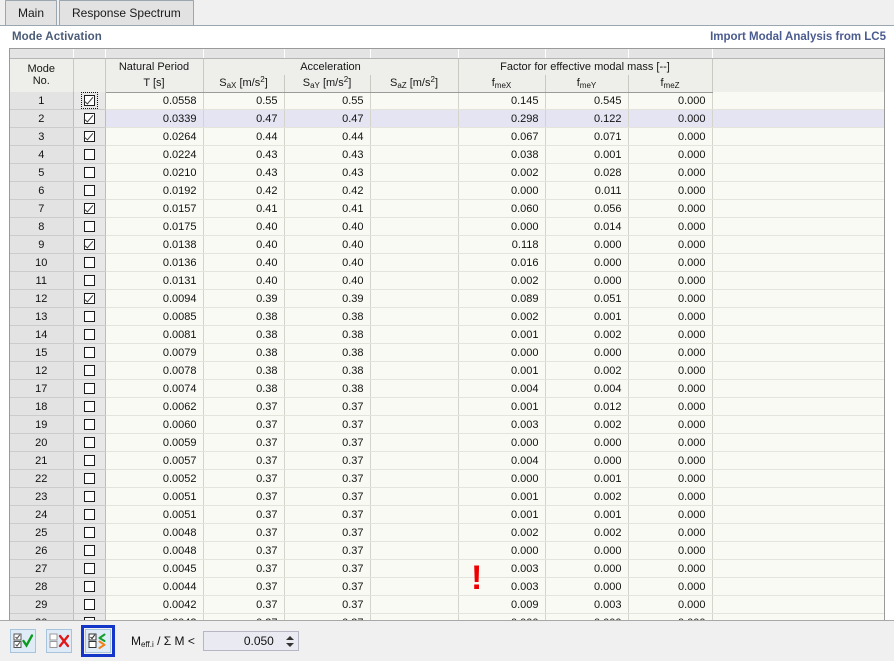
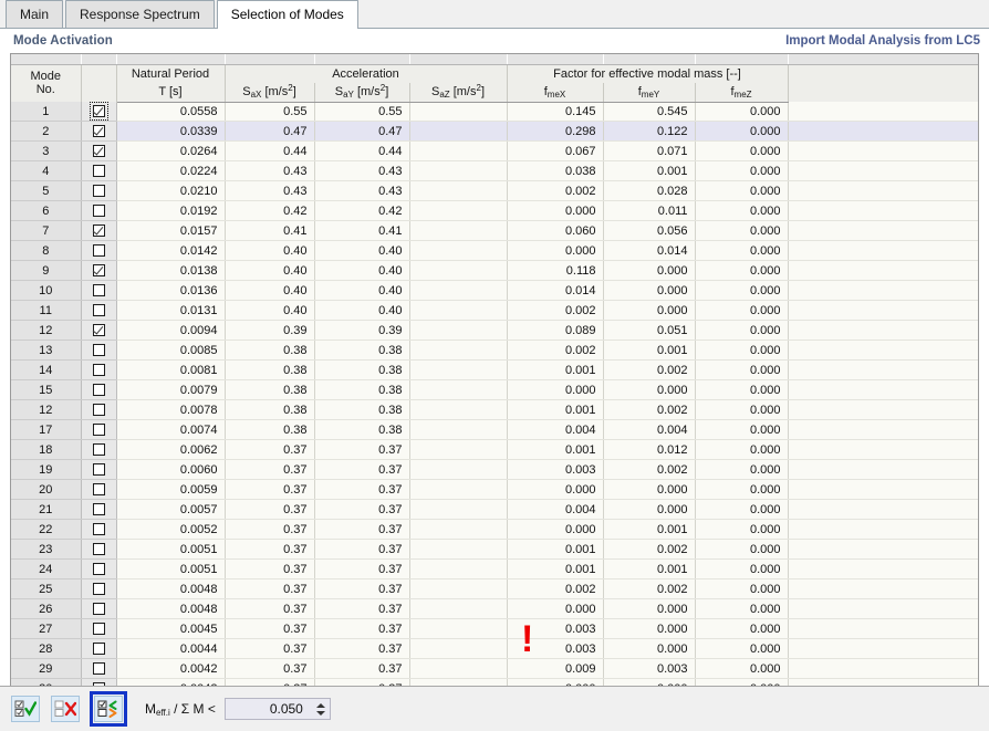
  Main
  Response Spectrum
+ Selection of Modes
  Mode Activation
  Import Modal Analysis from LC5
  Mode No.		Natural Period	Acceleration	Factor for effective modal mass [--]
  T [s]	SaX [m/s2]	SaY [m/s2]	SaZ [m/s2]	fmeX	fmeY	fmeZ
  1		0.0558	0.55	0.55		0.145	0.545	0.000
  2		0.0339	0.47	0.47		0.298	0.122	0.000
  3		0.0264	0.44	0.44		0.067	0.071	0.000
  4		0.0224	0.43	0.43		0.038	0.001	0.000
  5		0.0210	0.43	0.43		0.002	0.028	0.000
  6		0.0192	0.42	0.42		0.000	0.011	0.000
  7		0.0157	0.41	0.41		0.060	0.056	0.000
- 8		0.0175	0.40	0.40		0.000	0.014	0.000
+ 8		0.0142	0.40	0.40		0.000	0.014	0.000
  9		0.0138	0.40	0.40		0.118	0.000	0.000
- 10		0.0136	0.40	0.40		0.016	0.000	0.000
+ 10		0.0136	0.40	0.40		0.014	0.000	0.000
  11		0.0131	0.40	0.40		0.002	0.000	0.000
  12		0.0094	0.39	0.39		0.089	0.051	0.000
  13		0.0085	0.38	0.38		0.002	0.001	0.000
  14		0.0081	0.38	0.38		0.001	0.002	0.000
  15		0.0079	0.38	0.38		0.000	0.000	0.000
  12		0.0078	0.38	0.38		0.001	0.002	0.000
  17		0.0074	0.38	0.38		0.004	0.004	0.000
  18		0.0062	0.37	0.37		0.001	0.012	0.000
  19		0.0060	0.37	0.37		0.003	0.002	0.000
  20		0.0059	0.37	0.37		0.000	0.000	0.000
  21		0.0057	0.37	0.37		0.004	0.000	0.000
  22		0.0052	0.37	0.37		0.000	0.001	0.000
  23		0.0051	0.37	0.37		0.001	0.002	0.000
  24		0.0051	0.37	0.37		0.001	0.001	0.000
  25		0.0048	0.37	0.37		0.002	0.002	0.000
  26		0.0048	0.37	0.37		0.000	0.000	0.000
  27		0.0045	0.37	0.37		0.003	0.000	0.000
  28		0.0044	0.37	0.37		0.003	0.000	0.000
  29		0.0042	0.37	0.37		0.009	0.003	0.000
  !
  Meff.i / Σ M <
  0.050
